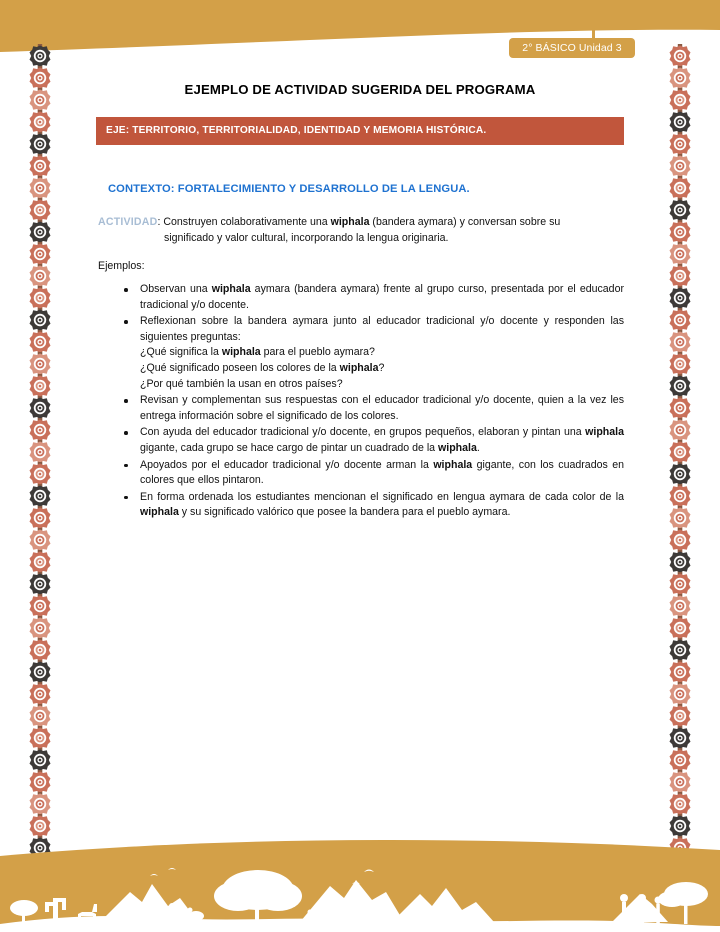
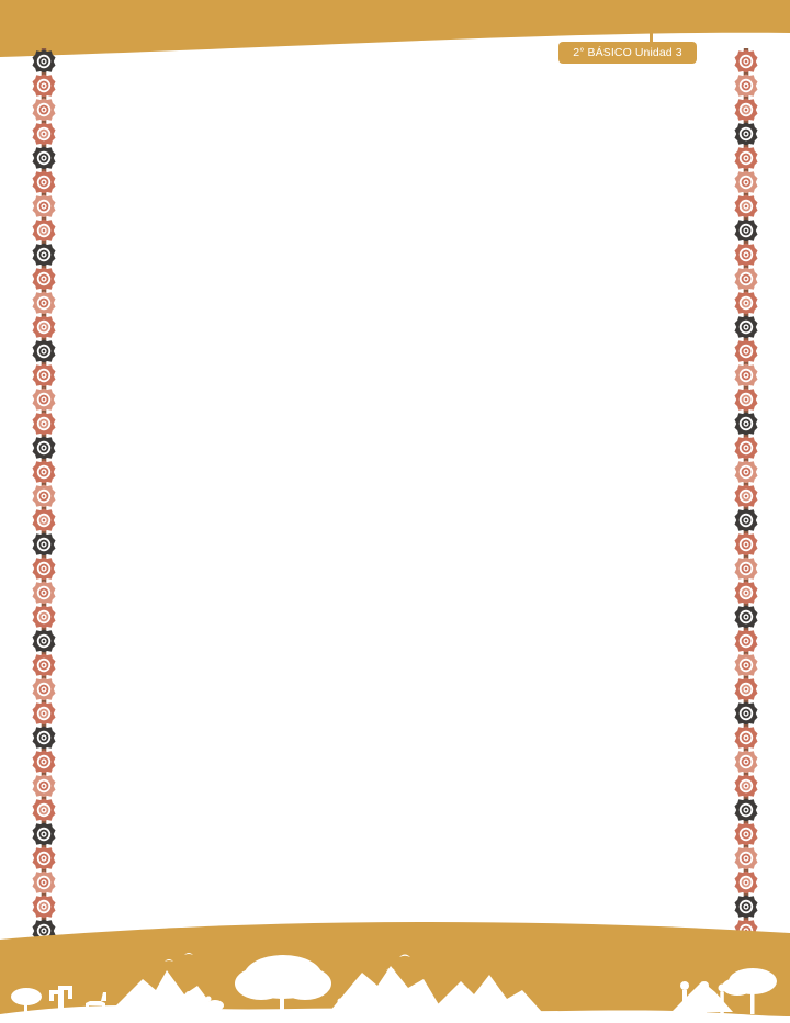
  2° BÁSICO Unidad 3
- EJEMPLO DE ACTIVIDAD SUGERIDA DEL PROGRAMA
- EJE: TERRITORIO, TERRITORIALIDAD, IDENTIDAD Y MEMORIA HISTÓRICA.
- CONTEXTO: FORTALECIMIENTO Y DESARROLLO DE LA LENGUA.
- ACTIVIDAD: Construyen colaborativamente una wiphala (bandera aymara) y conversan sobre su
- significado y valor cultural, incorporando la lengua originaria.
- Ejemplos:
- Observan una wiphala aymara (bandera aymara) frente al grupo curso, presentada por el educador tradicional y/o docente.
- Reflexionan sobre la bandera aymara junto al educador tradicional y/o docente y responden las siguientes preguntas:
- ¿Qué significa la wiphala para el pueblo aymara?
- ¿Qué significado poseen los colores de la wiphala?
- ¿Por qué también la usan en otros países?
- Revisan y complementan sus respuestas con el educador tradicional y/o docente, quien a la vez les entrega información sobre el significado de los colores.
- Con ayuda del educador tradicional y/o docente, en grupos pequeños, elaboran y pintan una wiphala gigante, cada grupo se hace cargo de pintar un cuadrado de la wiphala.
- Apoyados por el educador tradicional y/o docente arman la wiphala gigante, con los cuadrados en colores que ellos pintaron.
- En forma ordenada los estudiantes mencionan el significado en lengua aymara de cada color de la wiphala y su significado valórico que posee la bandera para el pueblo aymara.
